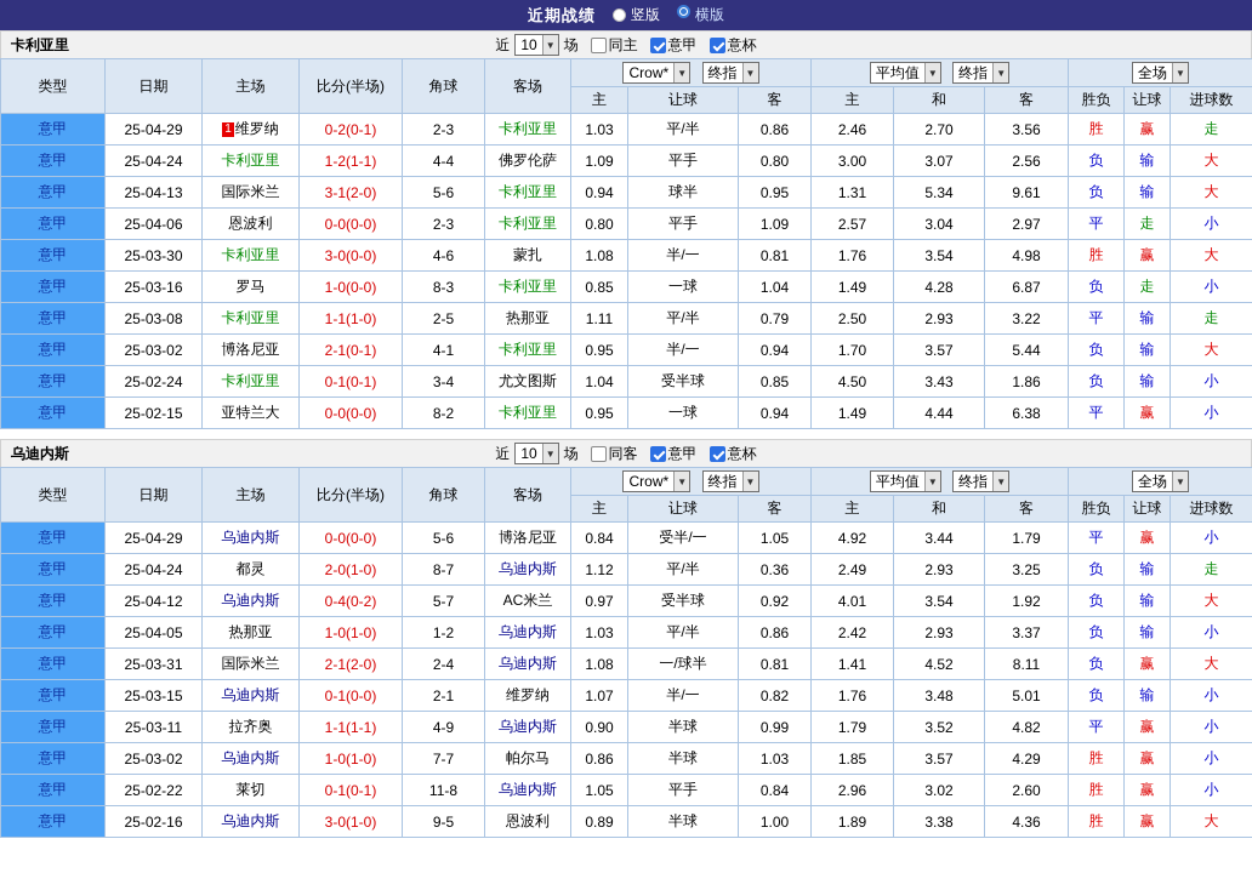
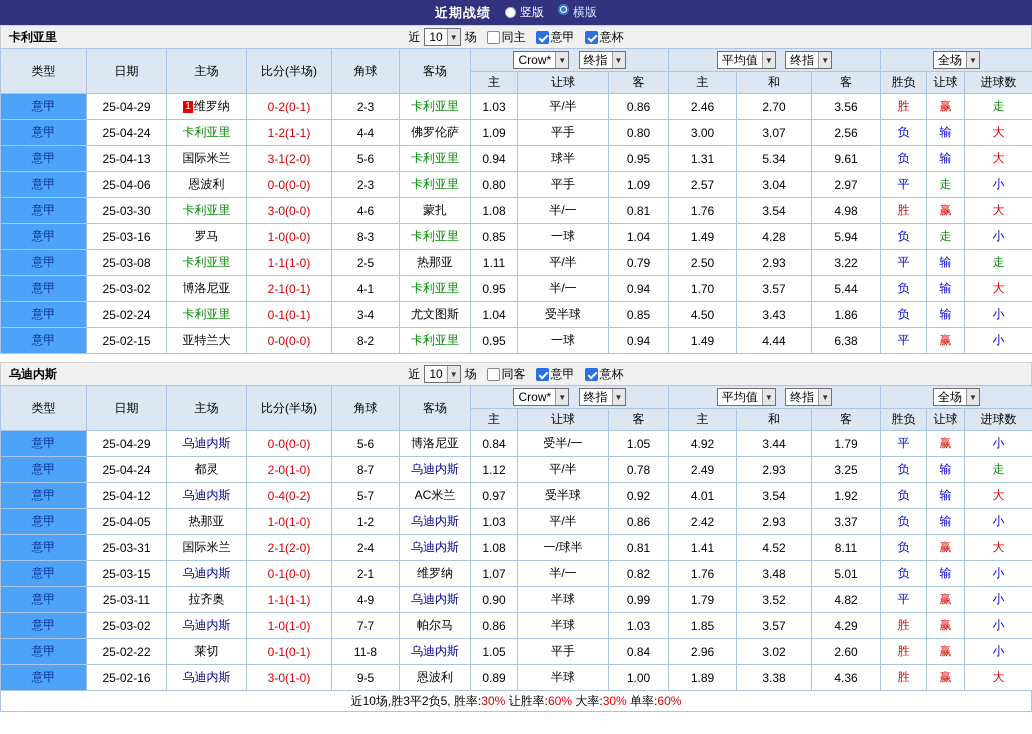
  近期战绩
  竖版
  横版
  卡利亚里
  近
  10
  ▼
  场
  同主
  意甲
  意杯
  类型	日期	主场	比分(半场)	角球	客场	Crow* ▼ 终指 ▼	平均值 ▼ 终指 ▼	全场 ▼
  主	让球	客	主	和	客	胜负	让球	进球数
  意甲	25-04-29	1 维罗纳	0-2(0-1)	2-3	卡利亚里	1.03	平/半	0.86	2.46	2.70	3.56	胜	赢	走
  意甲	25-04-24	卡利亚里	1-2(1-1)	4-4	佛罗伦萨	1.09	平手	0.80	3.00	3.07	2.56	负	输	大
  意甲	25-04-13	国际米兰	3-1(2-0)	5-6	卡利亚里	0.94	球半	0.95	1.31	5.34	9.61	负	输	大
  意甲	25-04-06	恩波利	0-0(0-0)	2-3	卡利亚里	0.80	平手	1.09	2.57	3.04	2.97	平	走	小
  意甲	25-03-30	卡利亚里	3-0(0-0)	4-6	蒙扎	1.08	半/一	0.81	1.76	3.54	4.98	胜	赢	大
- 意甲	25-03-16	罗马	1-0(0-0)	8-3	卡利亚里	0.85	一球	1.04	1.49	4.28	6.87	负	走	小
+ 意甲	25-03-16	罗马	1-0(0-0)	8-3	卡利亚里	0.85	一球	1.04	1.49	4.28	5.94	负	走	小
  意甲	25-03-08	卡利亚里	1-1(1-0)	2-5	热那亚	1.11	平/半	0.79	2.50	2.93	3.22	平	输	走
  意甲	25-03-02	博洛尼亚	2-1(0-1)	4-1	卡利亚里	0.95	半/一	0.94	1.70	3.57	5.44	负	输	大
  意甲	25-02-24	卡利亚里	0-1(0-1)	3-4	尤文图斯	1.04	受半球	0.85	4.50	3.43	1.86	负	输	小
  意甲	25-02-15	亚特兰大	0-0(0-0)	8-2	卡利亚里	0.95	一球	0.94	1.49	4.44	6.38	平	赢	小
  乌迪内斯
  近
  10
  ▼
  场
  同客
  意甲
  意杯
  类型	日期	主场	比分(半场)	角球	客场	Crow* ▼ 终指 ▼	平均值 ▼ 终指 ▼	全场 ▼
  主	让球	客	主	和	客	胜负	让球	进球数
  意甲	25-04-29	乌迪内斯	0-0(0-0)	5-6	博洛尼亚	0.84	受半/一	1.05	4.92	3.44	1.79	平	赢	小
- 意甲	25-04-24	都灵	2-0(1-0)	8-7	乌迪内斯	1.12	平/半	0.36	2.49	2.93	3.25	负	输	走
+ 意甲	25-04-24	都灵	2-0(1-0)	8-7	乌迪内斯	1.12	平/半	0.78	2.49	2.93	3.25	负	输	走
  意甲	25-04-12	乌迪内斯	0-4(0-2)	5-7	AC米兰	0.97	受半球	0.92	4.01	3.54	1.92	负	输	大
  意甲	25-04-05	热那亚	1-0(1-0)	1-2	乌迪内斯	1.03	平/半	0.86	2.42	2.93	3.37	负	输	小
  意甲	25-03-31	国际米兰	2-1(2-0)	2-4	乌迪内斯	1.08	一/球半	0.81	1.41	4.52	8.11	负	赢	大
  意甲	25-03-15	乌迪内斯	0-1(0-0)	2-1	维罗纳	1.07	半/一	0.82	1.76	3.48	5.01	负	输	小
  意甲	25-03-11	拉齐奥	1-1(1-1)	4-9	乌迪内斯	0.90	半球	0.99	1.79	3.52	4.82	平	赢	小
  意甲	25-03-02	乌迪内斯	1-0(1-0)	7-7	帕尔马	0.86	半球	1.03	1.85	3.57	4.29	胜	赢	小
  意甲	25-02-22	莱切	0-1(0-1)	11-8	乌迪内斯	1.05	平手	0.84	2.96	3.02	2.60	胜	赢	小
  意甲	25-02-16	乌迪内斯	3-0(1-0)	9-5	恩波利	0.89	半球	1.00	1.89	3.38	4.36	胜	赢	大
+ 近10场,胜3平2负5, 胜率:30% 让胜率:60% 大率:30% 单率:60%
